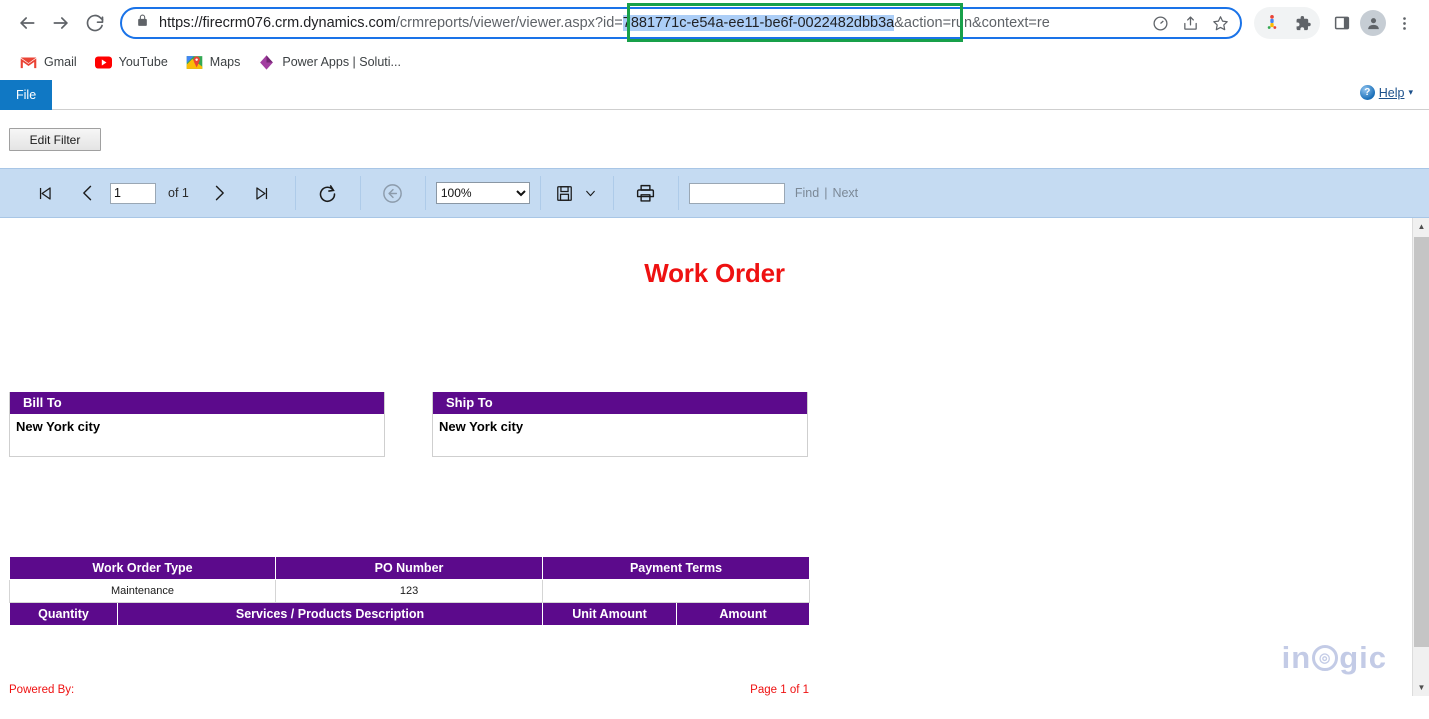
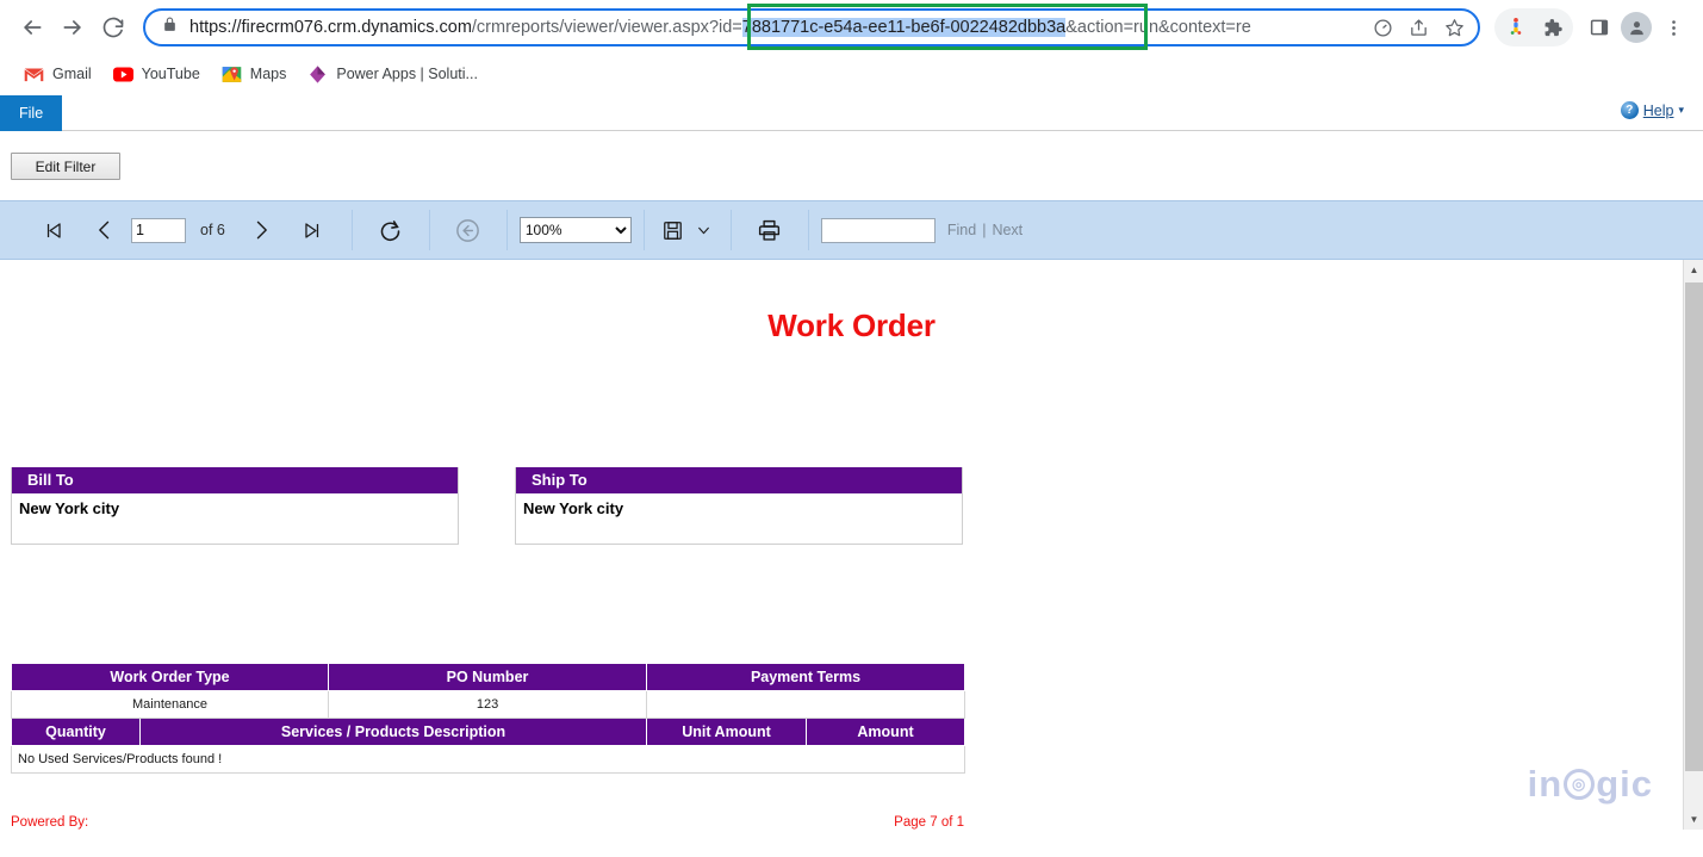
  https://firecrm076.crm.dynamics.com
  /crmreports/viewer/viewer.aspx
  ?id=
  7881771c-e54a-ee11-be6f-0022482dbb3a
  &action=run&context=re
  Gmail
  YouTube
  Maps
  Power Apps | Soluti...
  File
  ?
  Help
  ▾
  Edit Filter
  1
- of 1
+ of 6
  100%
  Find
  |
  Next
  Work Order
  Bill To
  New York city
  Ship To
  New York city
  Work Order Type	PO Number	Payment Terms
  Maintenance	123
  Quantity	Services / Products Description	Unit Amount	Amount
+ No Used Services/Products found !
  Powered By:
- Page 1 of 1
+ Page 7 of 1
  in
  ◎
  gic
  ▲
  ▼
